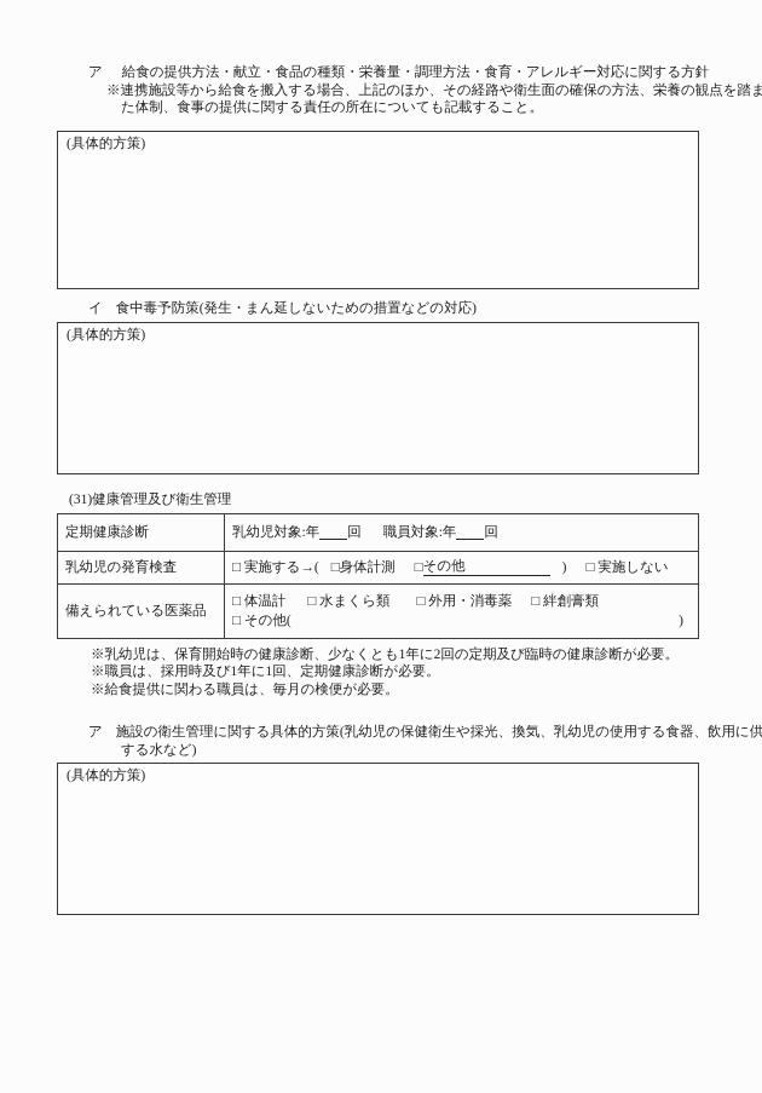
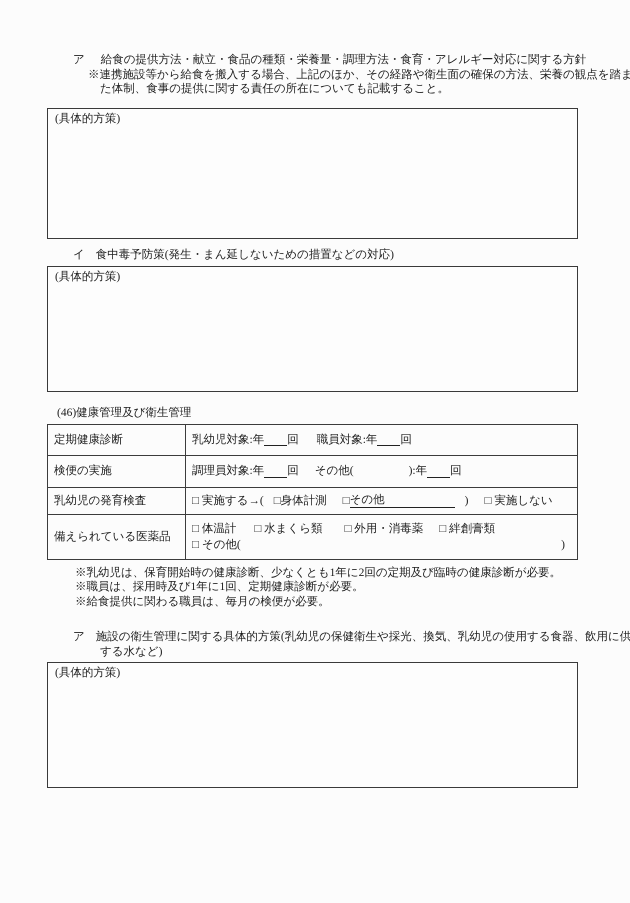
  ア 給食の提供方法・献立・食品の種類・栄養量・調理方法・食育・アレルギー対応に関する方針
  ※連携施設等から給食を搬入する場合、上記のほか、その経路や衛生面の確保の方法、栄養の観点を踏ま
  た体制、食事の提供に関する責任の所在についても記載すること。
  (具体的方策)
  イ 食中毒予防策(発生・まん延しないための措置などの対応)
  (具体的方策)
- (31)健康管理及び衛生管理
+ (46)健康管理及び衛生管理
  定期健康診断	乳幼児対象:年 回 職員対象:年 回
+ 検便の実施	調理員対象:年 回 その他( ):年 回
  乳幼児の発育検査	□ 実施する→( □身体計測 □その他 ) □ 実施しない
  備えられている医薬品	□ 体温計 □ 水まくら類 □ 外用・消毒薬 □ 絆創膏類 □ その他( )
  ※乳幼児は、保育開始時の健康診断、少なくとも1年に2回の定期及び臨時の健康診断が必要。
  ※職員は、採用時及び1年に1回、定期健康診断が必要。
  ※給食提供に関わる職員は、毎月の検便が必要。
  ア 施設の衛生管理に関する具体的方策(乳幼児の保健衛生や採光、換気、乳幼児の使用する食器、飲用に供
  する水など)
  (具体的方策)
